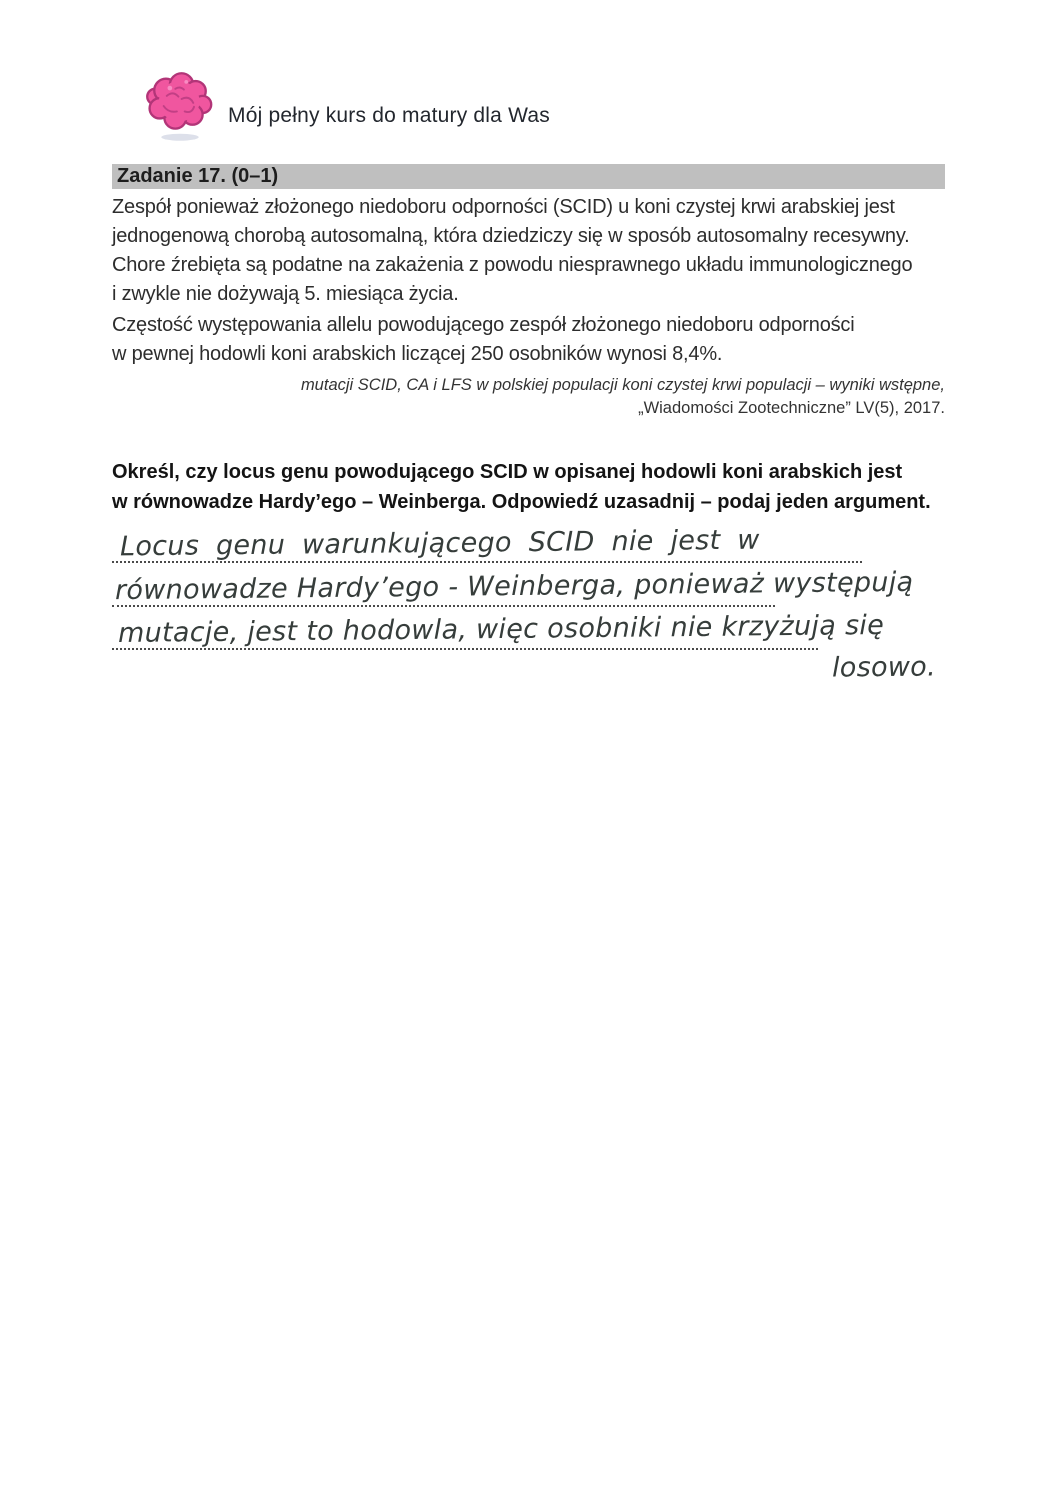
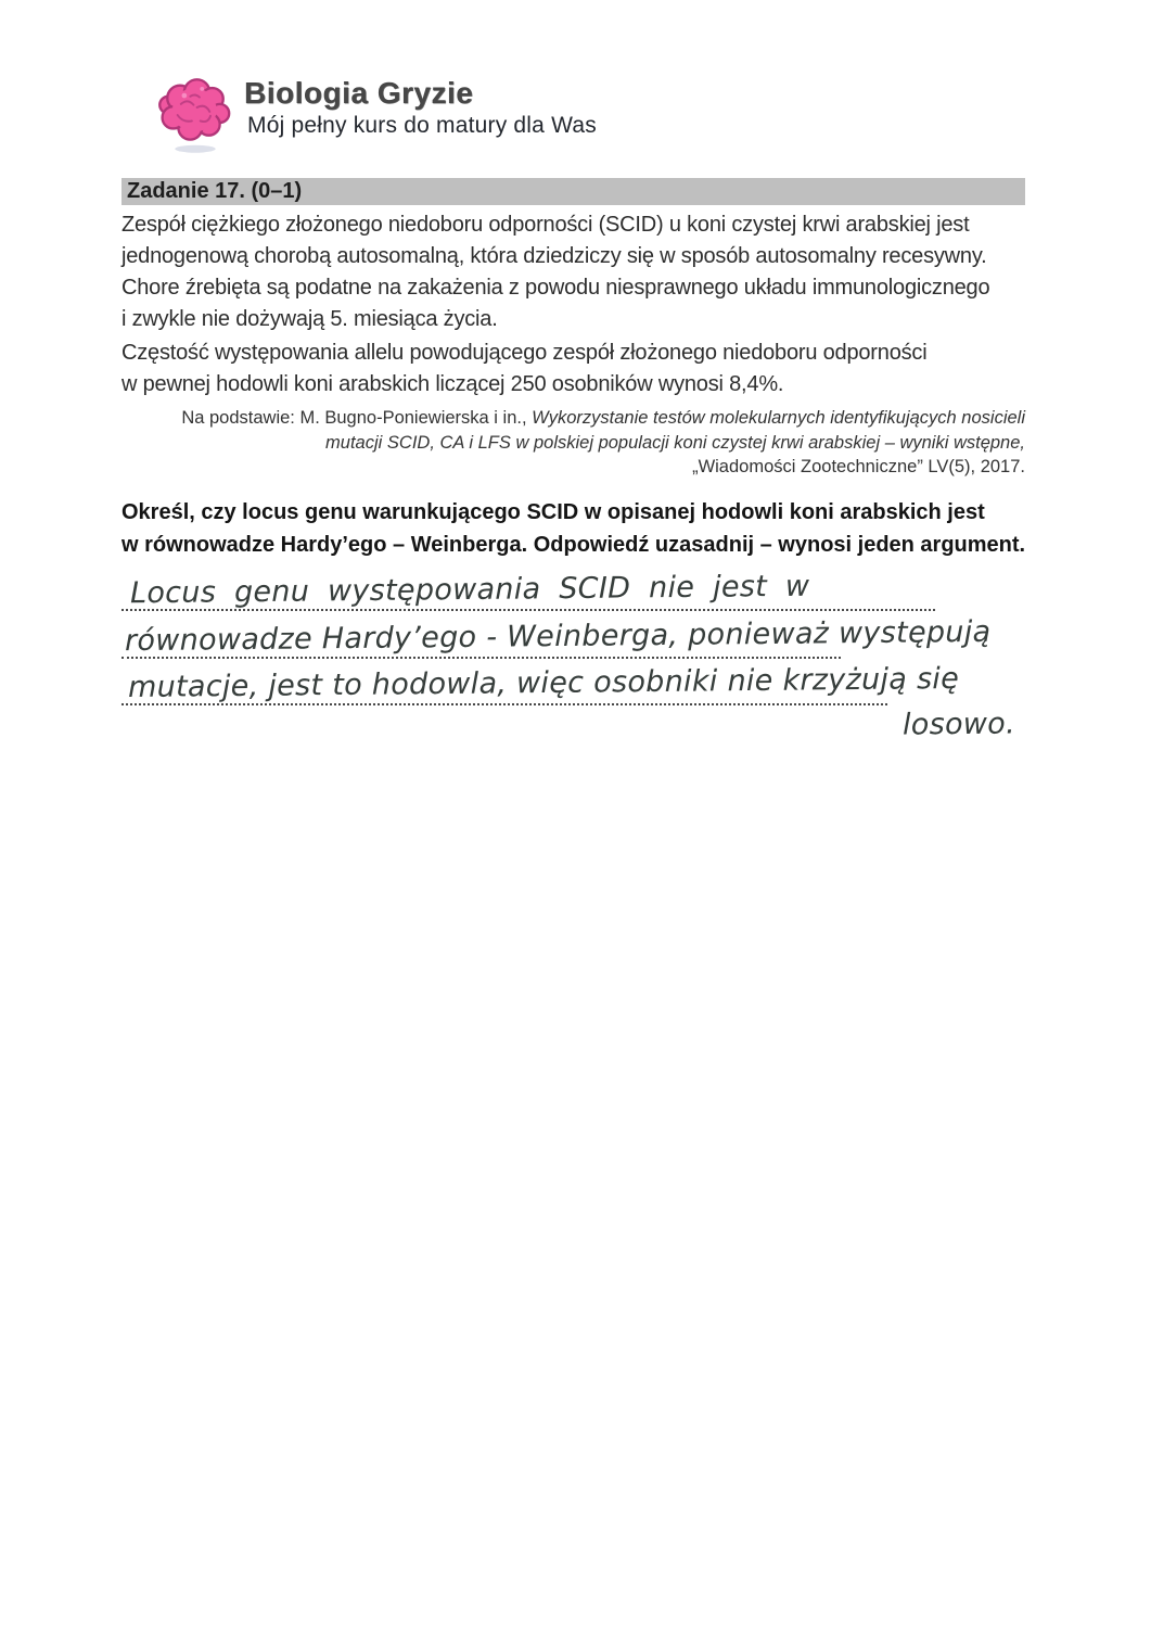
+ Biologia Gryzie
  Mój pełny kurs do matury dla Was
  Zadanie 17. (0–1)
- Zespół ponieważ złożonego niedoboru odporności (SCID) u koni czystej krwi arabskiej jest
+ Zespół ciężkiego złożonego niedoboru odporności (SCID) u koni czystej krwi arabskiej jest
  jednogenową chorobą autosomalną, która dziedziczy się w sposób autosomalny recesywny.
  Chore źrebięta są podatne na zakażenia z powodu niesprawnego układu immunologicznego
  i zwykle nie dożywają 5. miesiąca życia.
  Częstość występowania allelu powodującego zespół złożonego niedoboru odporności
  w pewnej hodowli koni arabskich liczącej 250 osobników wynosi 8,4%.
+ Na podstawie: M. Bugno-Poniewierska i in., Wykorzystanie testów molekularnych identyfikujących nosicieli
- mutacji SCID, CA i LFS w polskiej populacji koni czystej krwi populacji – wyniki wstępne,
+ mutacji SCID, CA i LFS w polskiej populacji koni czystej krwi arabskiej – wyniki wstępne,
  „Wiadomości Zootechniczne” LV(5), 2017.
- Określ, czy locus genu powodującego SCID w opisanej hodowli koni arabskich jest
+ Określ, czy locus genu warunkującego SCID w opisanej hodowli koni arabskich jest
- w równowadze Hardy’ego – Weinberga. Odpowiedź uzasadnij – podaj jeden argument.
+ w równowadze Hardy’ego – Weinberga. Odpowiedź uzasadnij – wynosi jeden argument.
- Locus genu warunkującego SCID nie jest w
+ Locus genu występowania SCID nie jest w
  równowadze Hardy’ego - Weinberga, ponieważ występują
  mutacje, jest to hodowla, więc osobniki nie krzyżują się
  losowo.
